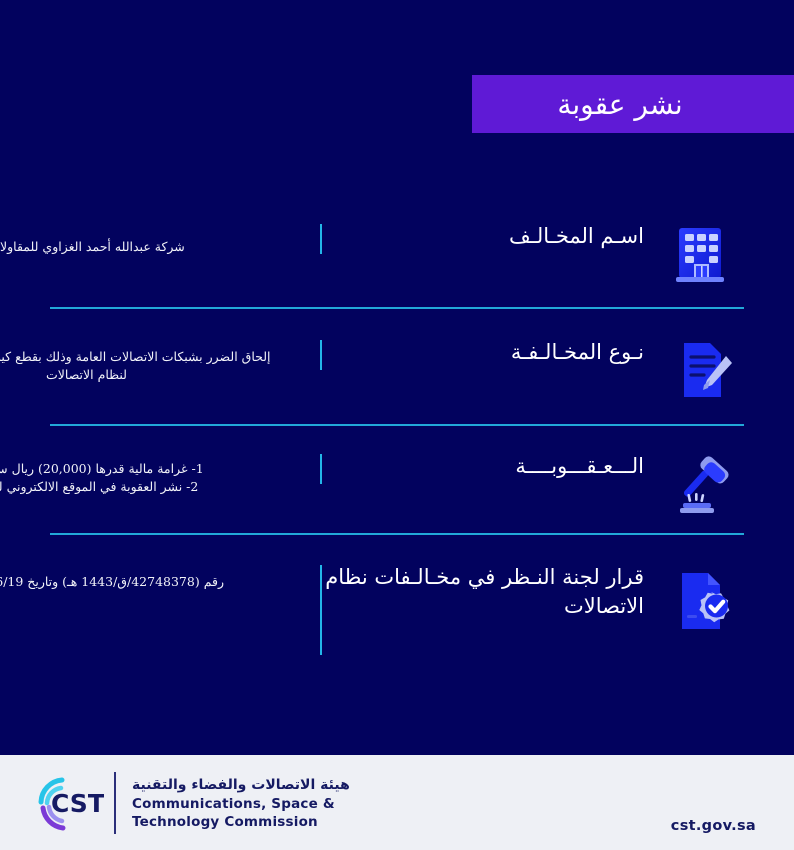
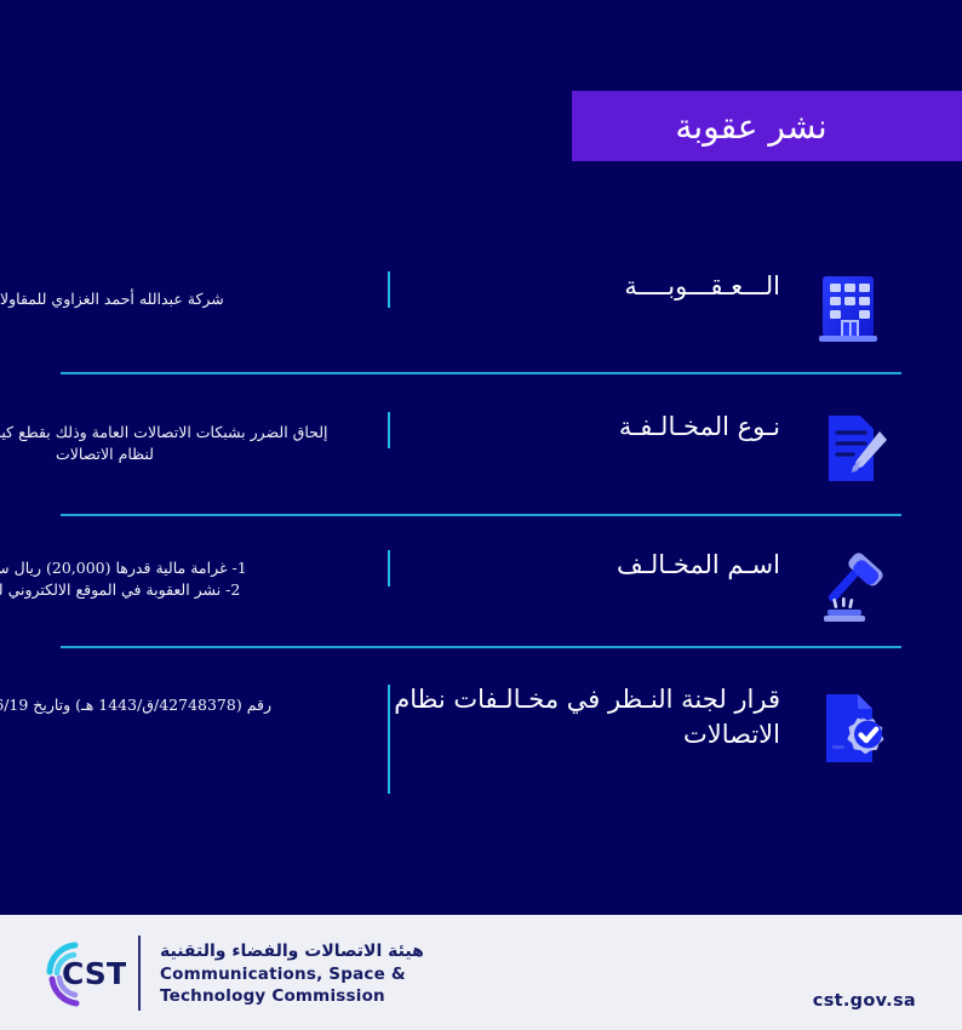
  نشر عقوبة
- اسـم المخـالـف
+ الـــعـقـــوبــــة
  شركة عبدالله أحمد الغزاوي للمقاولا
  نـوع المخـالـفـة
  إلحاق الضرر بشبكات الاتصالات العامة وذلك بقطع كي
  لنظام الاتصالات
- الـــعـقـــوبــــة
+ اسـم المخـالـف
  1- غرامة مالية قدرها (20,000) ريال س
  2- نشر العقوبة في الموقع الالكتروني ل
  قرار لجنة النـظر في مخـالـفات نظام الاتصالات
  رقم (42748378/ق/1443 هـ) وتاريخ /19
  CST
  هيئة الاتصالات والفضاء والتقنية
  Communications, Space &
  Technology Commission
  cst.gov.sa
